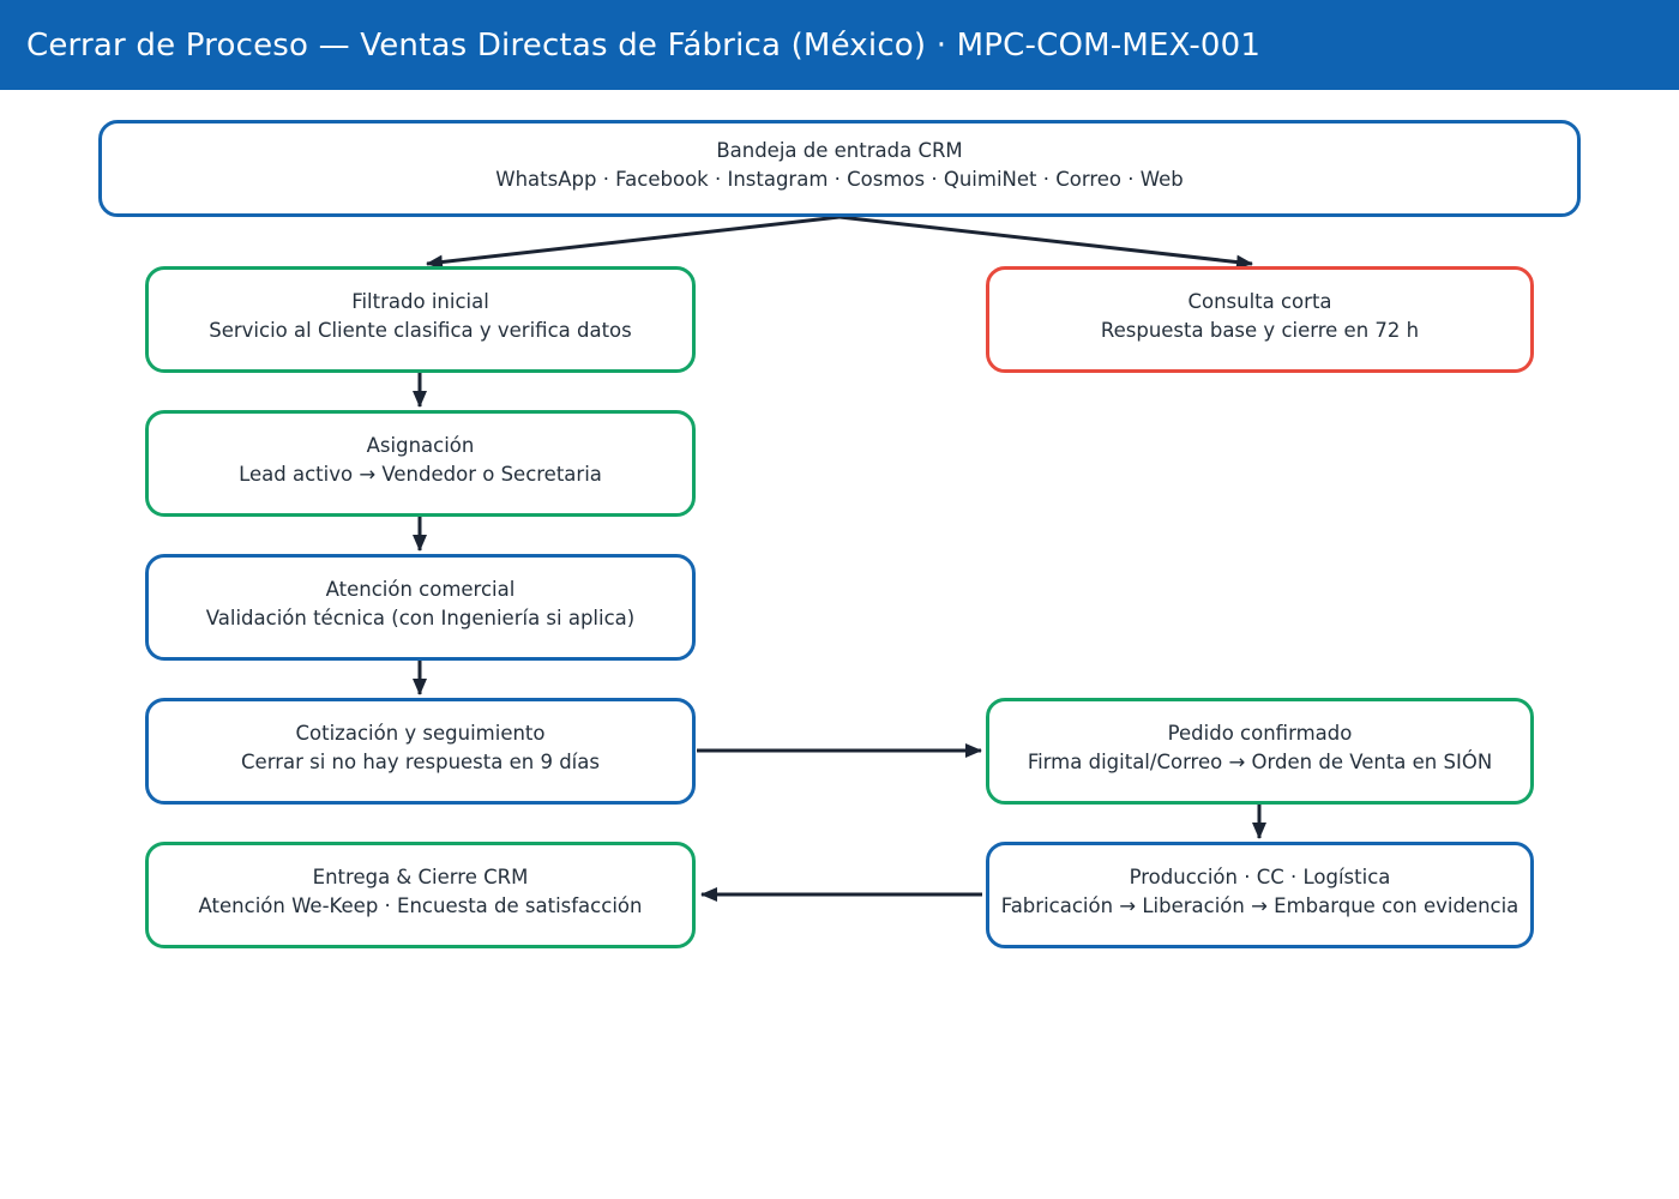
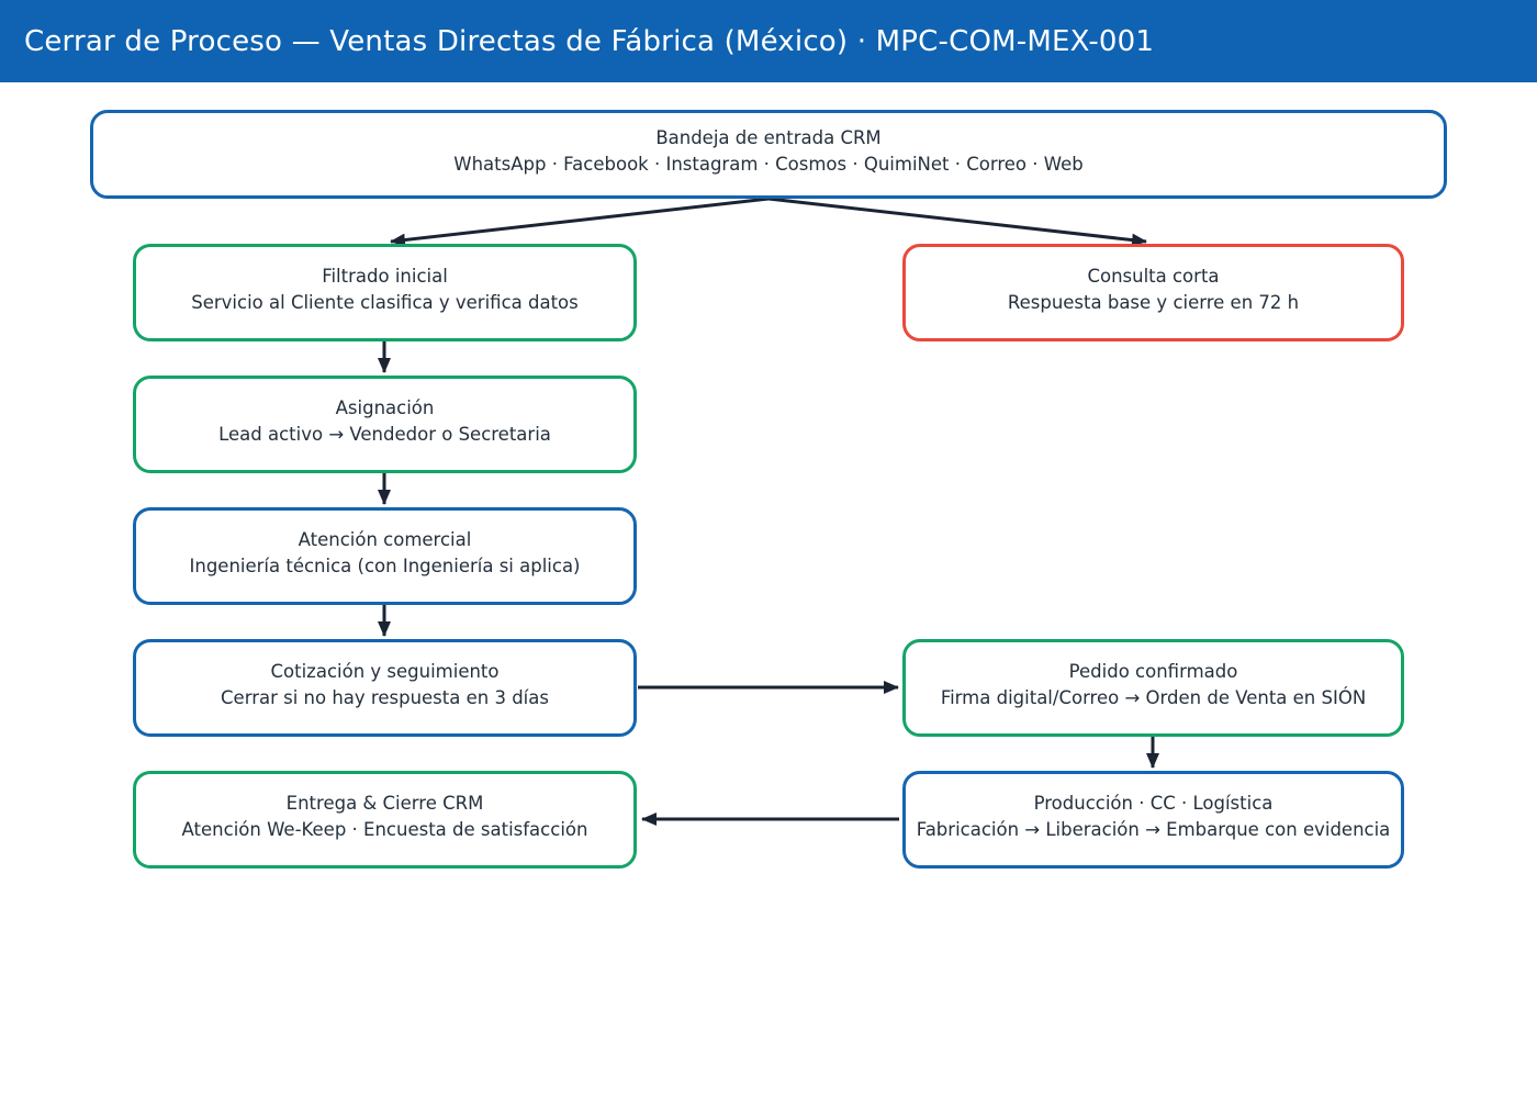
  Cerrar de Proceso — Ventas Directas de Fábrica (México) · MPC-COM-MEX-001
  Bandeja de entrada CRM
  WhatsApp · Facebook · Instagram · Cosmos · QuimiNet · Correo · Web
  Filtrado inicial
  Servicio al Cliente clasifica y verifica datos
  Consulta corta
  Respuesta base y cierre en 72 h
  Asignación
  Lead activo → Vendedor o Secretaria
  Atención comercial
- Validación técnica (con Ingeniería si aplica)
+ Ingeniería técnica (con Ingeniería si aplica)
  Cotización y seguimiento
- Cerrar si no hay respuesta en 9 días
+ Cerrar si no hay respuesta en 3 días
  Pedido confirmado
  Firma digital/Correo → Orden de Venta en SIÓN
  Producción · CC · Logística
  Fabricación → Liberación → Embarque con evidencia
  Entrega & Cierre CRM
  Atención We-Keep · Encuesta de satisfacción
